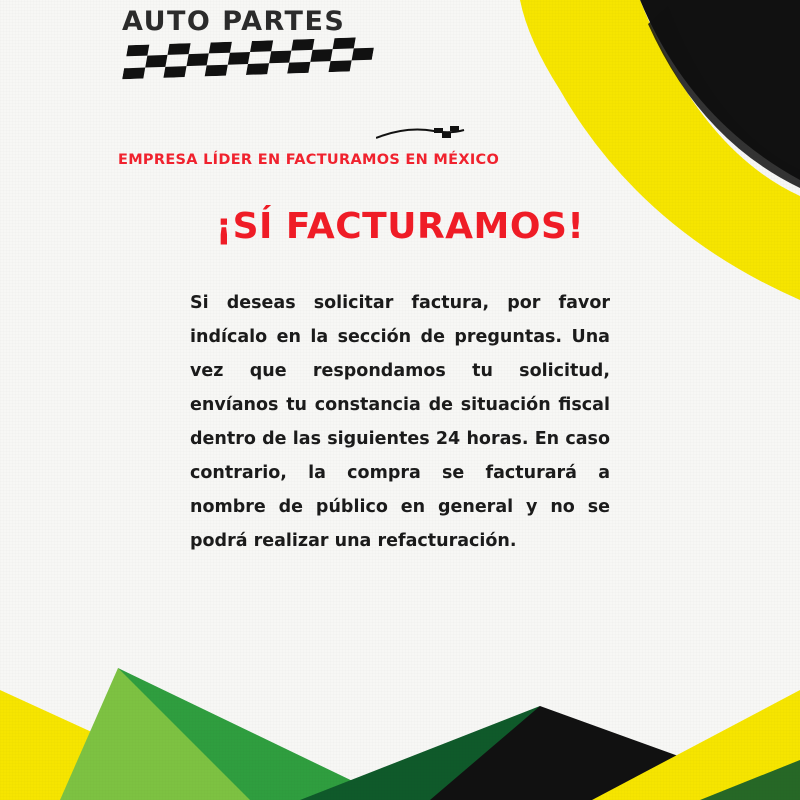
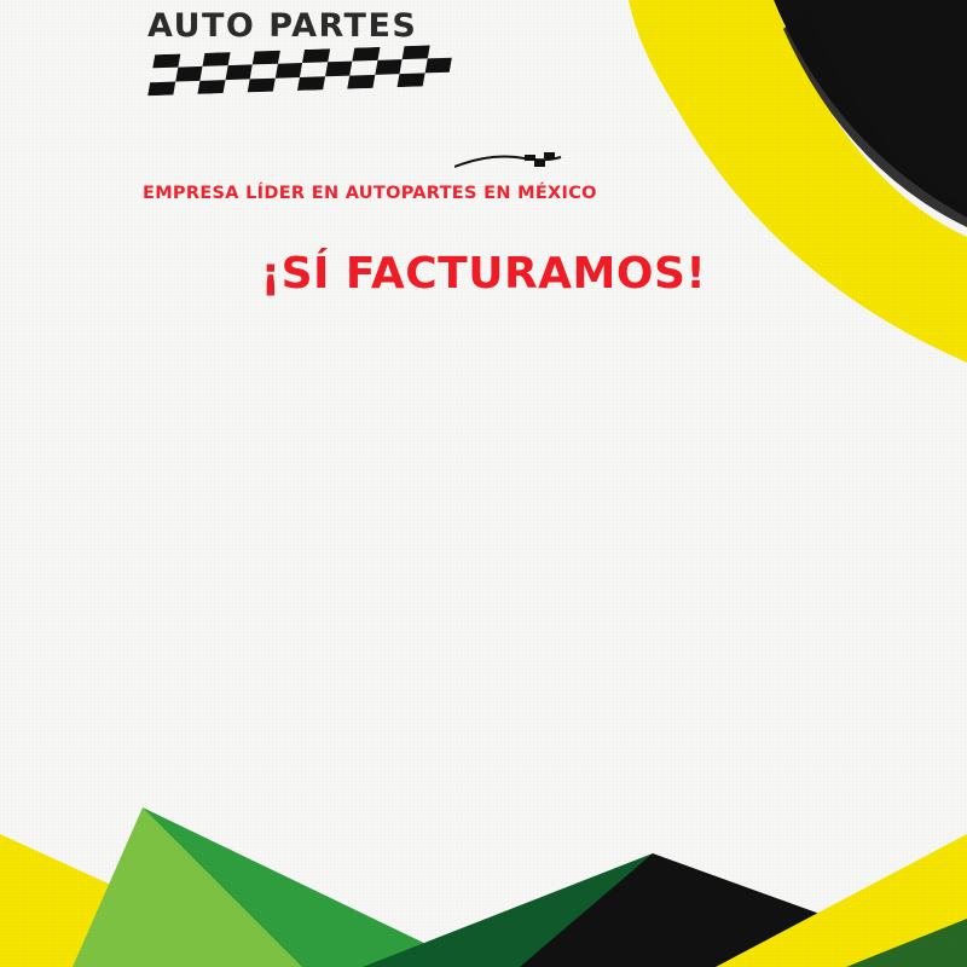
  AUTO PARTES
- EMPRESA LÍDER EN FACTURAMOS EN MÉXICO
+ EMPRESA LÍDER EN AUTOPARTES EN MÉXICO
  ¡SÍ FACTURAMOS!
- Si deseas solicitar factura, por favor indícalo en la sección de preguntas. Una vez que respondamos tu solicitud, envíanos tu constancia de situación fiscal dentro de las siguientes 24 horas. En caso contrario, la compra se facturará a nombre de público en general y no se podrá realizar una refacturación.
